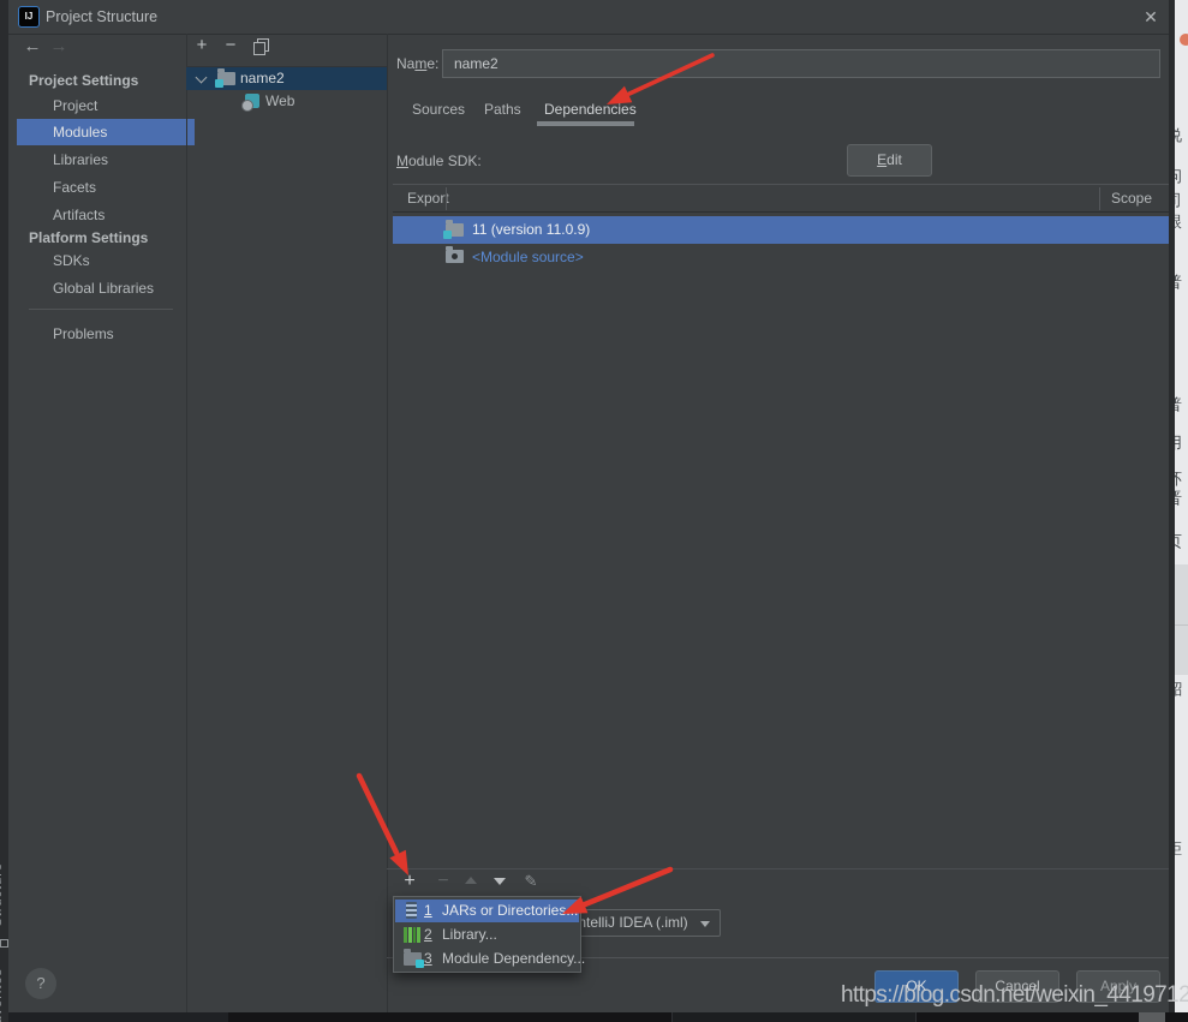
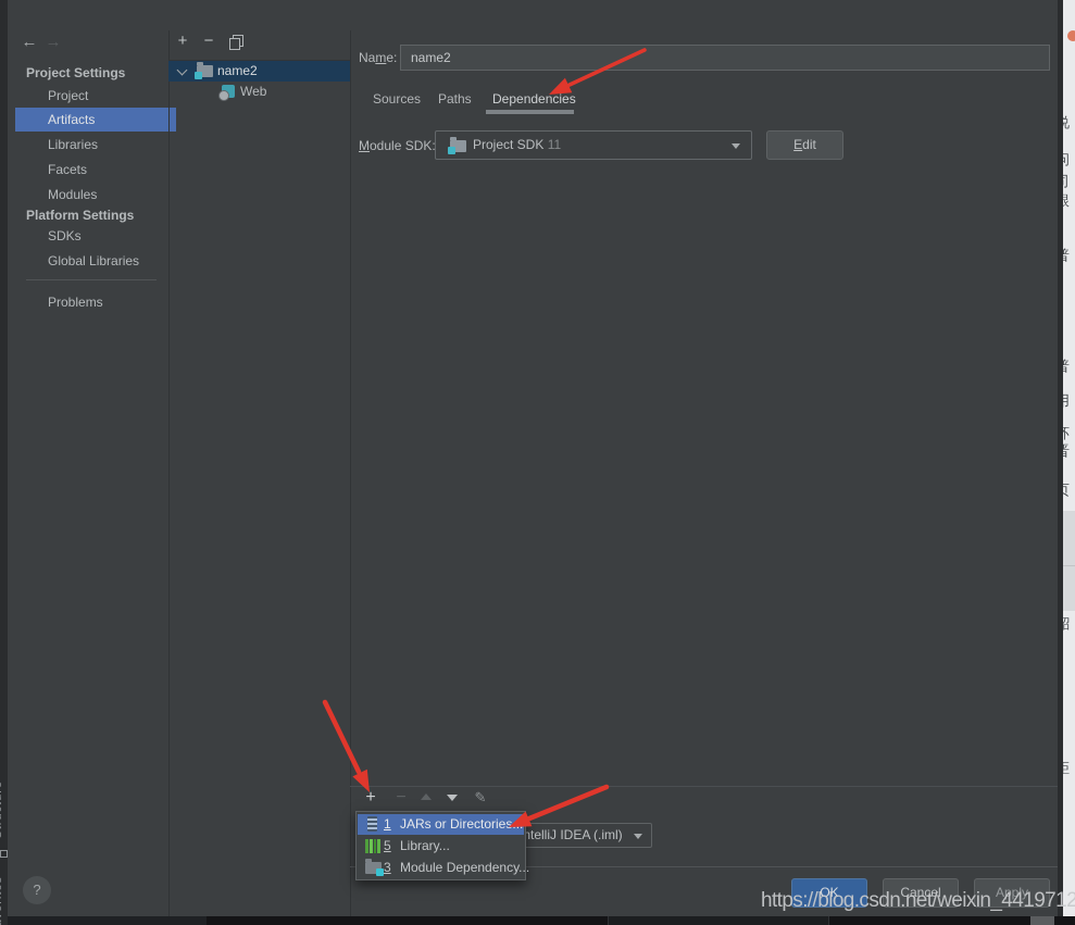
- IJ
- Project Structure
- ✕
  ←
  →
  Project Settings
  Project
- Modules
+ Artifacts
  Libraries
  Facets
- Artifacts
+ Modules
  Platform Settings
  SDKs
  Global Libraries
  Problems
  +
  −
  name2
  Web
  Name:
  name2
  Sources
  Paths
  Dependencies
  Module SDK:
+ Project SDK 11
  Edit
- Export
- Scope
- 11 (version 11.0.9)
- <Module source>
  +
  −
  ✎
  ntelliJ IDEA (.iml)
  ?
  OK
  Cancel
  Apply
  1
  JARs or Directories
- 2
+ 5
  Library...
  3
  Module Dependency...
  https://blog.csdn.net/weixin_4419712
